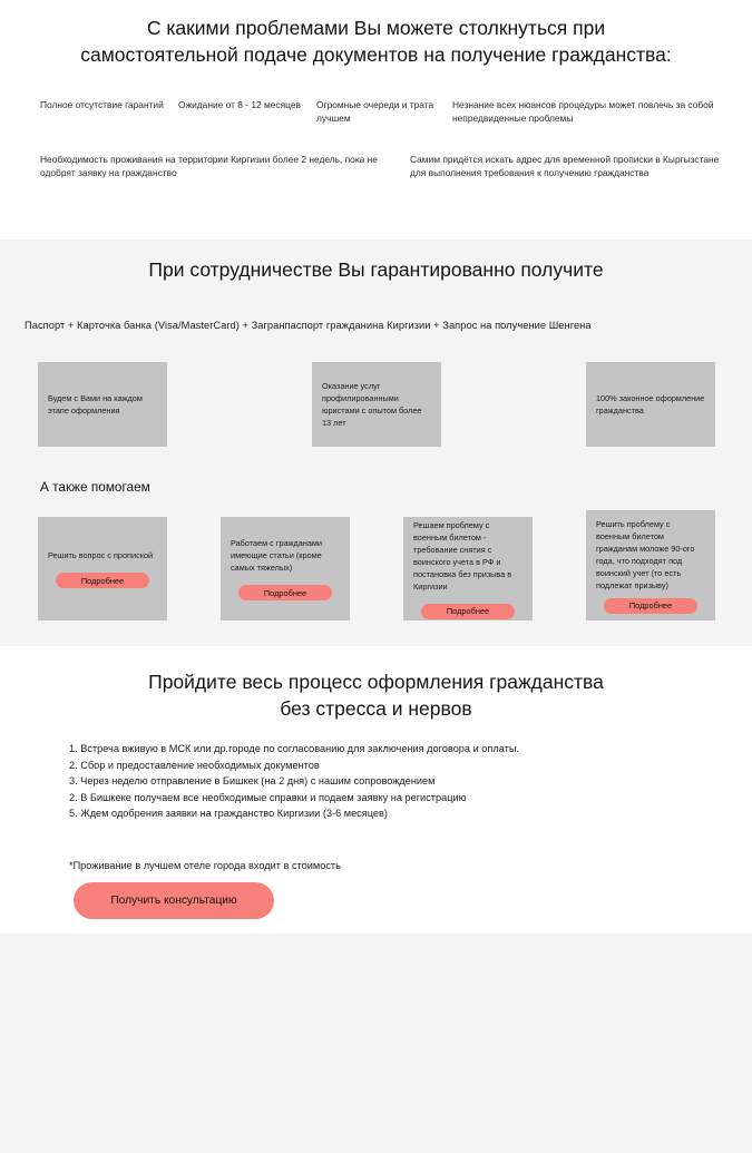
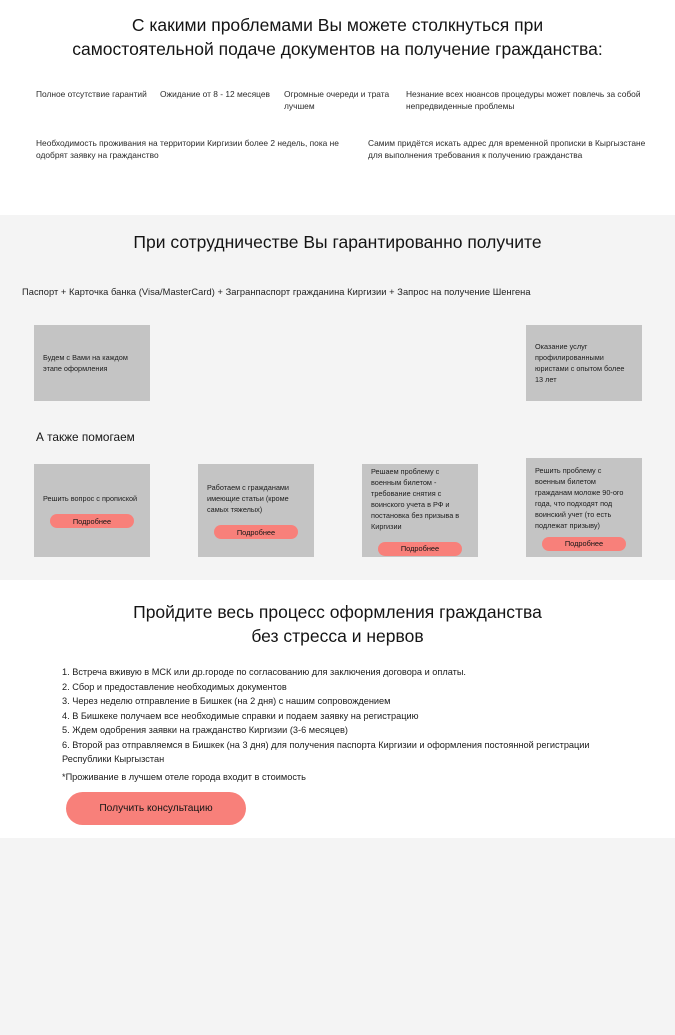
  С какими проблемами Вы можете столкнуться при
  самостоятельной подаче документов на получение гражданства:
  Полное отсутствие гарантий
  Ожидание от 8 - 12 месяцев
  Огромные очереди и трата лучшем
  Незнание всех нюансов процедуры может повлечь за собой непредвиденные проблемы
  Необходимость проживания на территории Киргизии более 2 недель, пока не одобрят заявку на гражданство
  Самим придётся искать адрес для временной прописки в Кыргызстане для выполнения требования к получению гражданства
  При сотрудничестве Вы гарантированно получите
  Паспорт + Карточка банка (Visa/MasterCard) + Загранпаспорт гражданина Киргизии + Запрос на получение Шенгена
  Будем с Вами на каждом этапе оформления
  Оказание услуг профилированными юристами с опытом более 13 лет
- 100% законное оформление гражданства
  А также помогаем
  Решить вопрос с пропиской
  Подробнее
  Работаем с гражданами имеющие статьи (кроме самых тяжелых)
  Подробнее
  Решаем проблему с военным билетом - требование снятия с воинского учета в РФ и постановка без призыва в Киргизии
  Подробнее
  Решить проблему с военным билетом гражданам моложе 90-ого года, что подходят под воинский учет (то есть подлежат призыву)
  Подробнее
  Пройдите весь процесс оформления гражданства
  без стресса и нервов
  1. Встреча вживую в МСК или др.городе по согласованию для заключения договора и оплаты.
  2. Сбор и предоставление необходимых документов
  3. Через неделю отправление в Бишкек (на 2 дня) с нашим сопровождением
- 2. В Бишкеке получаем все необходимые справки и подаем заявку на регистрацию
+ 4. В Бишкеке получаем все необходимые справки и подаем заявку на регистрацию
  5. Ждем одобрения заявки на гражданство Киргизии (3-6 месяцев)
+ 6. Второй раз отправляемся в Бишкек (на 3 дня) для получения паспорта Киргизии и оформления постоянной регистрации Республики Кыргызстан
  *Проживание в лучшем отеле города входит в стоимость
  Получить консультацию
